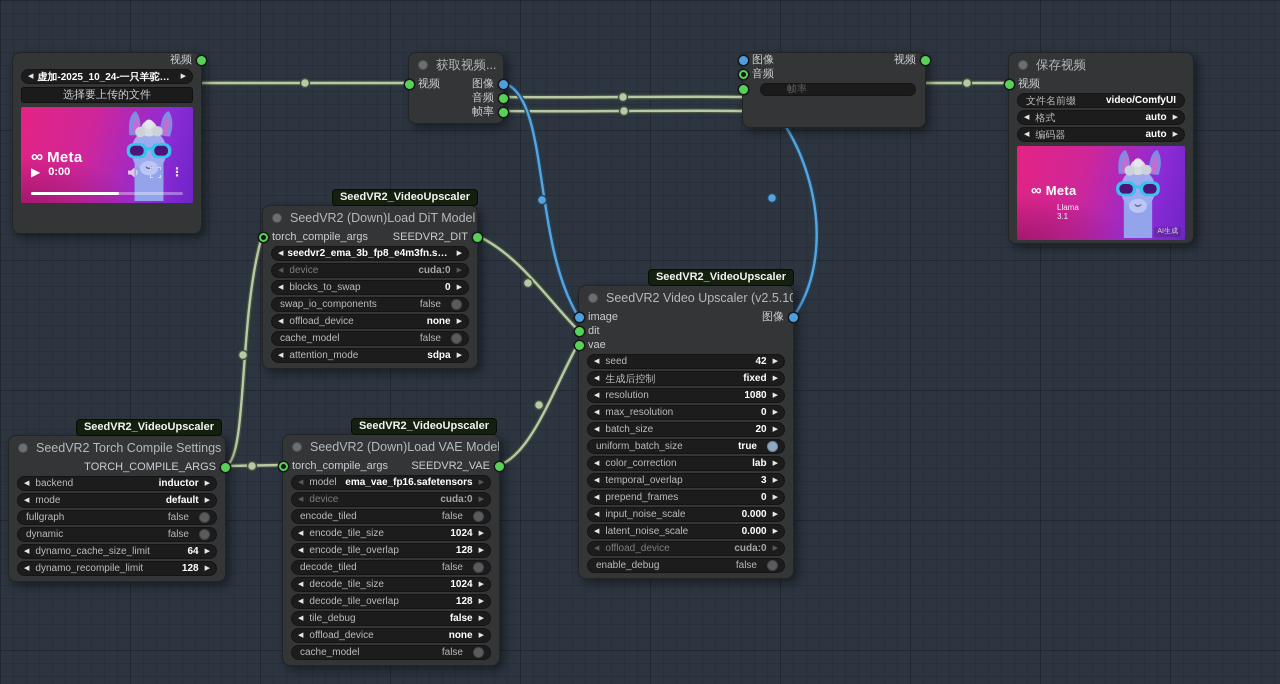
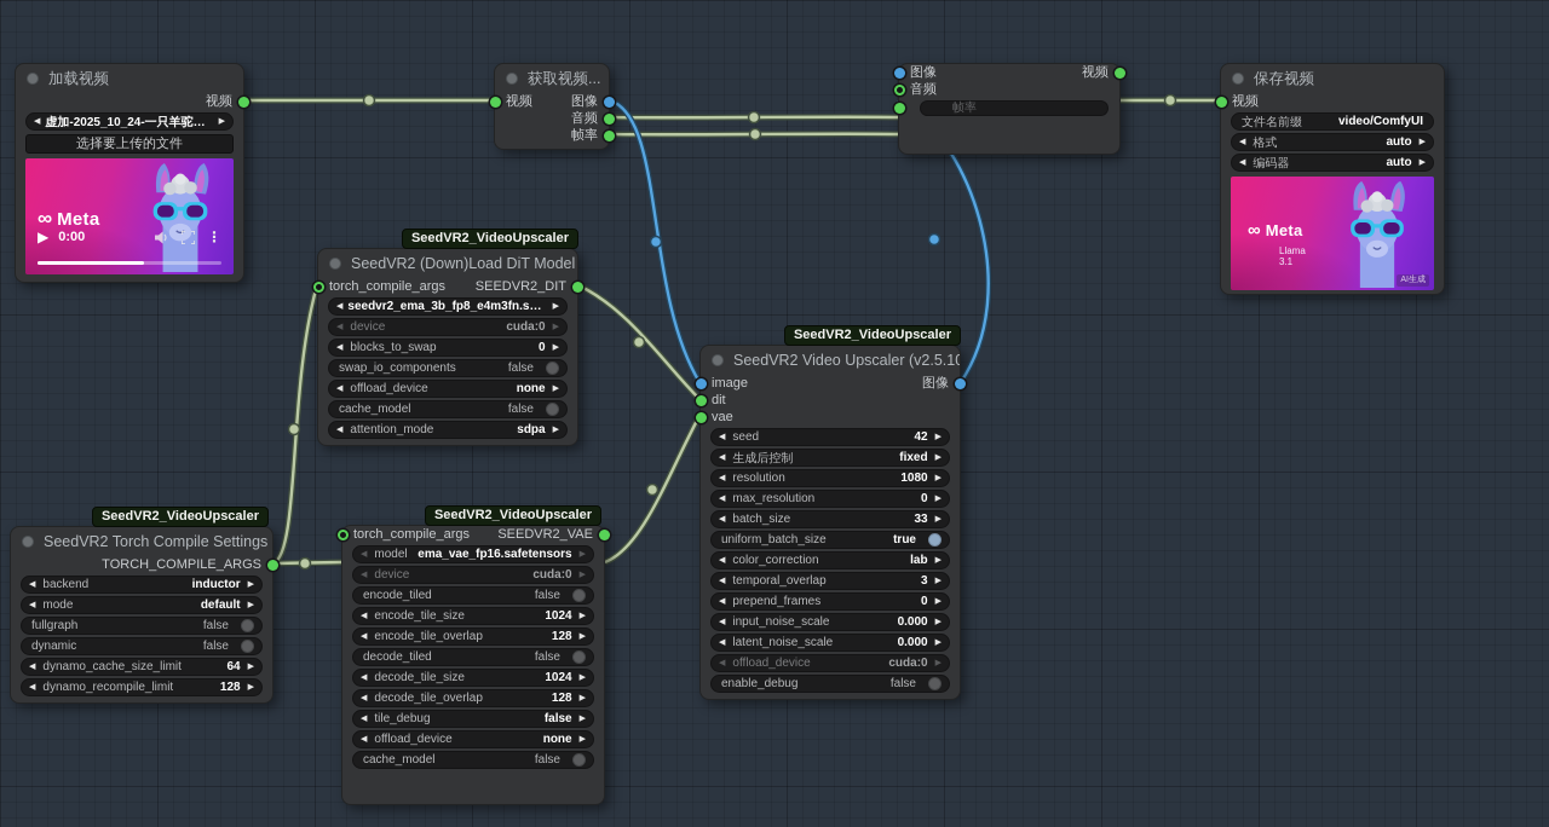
  SeedVR2_VideoUpscaler
  SeedVR2_VideoUpscaler
  SeedVR2_VideoUpscaler
  SeedVR2_VideoUpscaler
+ 加载视频
  视频
  虚加-2025_10_24-一只羊驼左右
  选择要上传的文件
  ∞
  Meta
  ▶
  0:00
  ⋮
  获取视频...
  视频
  图像
  音频
  帧率
  图像
  视频
  音频
  帧率
  保存视频
  视频
  文件名前缀
  video/ComfyUI
  格式
  auto
  编码器
  auto
  ∞
  Meta
  Llama 3.1
  SeedVR2 (Down)Load DiT Model
  torch_compile_args
  SEEDVR2_DIT
  seedvr2_ema_3b_fp8_e4m3fn.safe
  device
  cuda:0
  blocks_to_swap
  0
  swap_io_components
  false
  offload_device
  none
  cache_model
  false
  attention_mode
  sdpa
  SeedVR2 Video Upscaler (v2.5.10
  image
  图像
  dit
  vae
  seed
  42
  生成后控制
  fixed
  resolution
  1080
  max_resolution
  0
  batch_size
- 20
+ 33
  uniform_batch_size
  true
  color_correction
  lab
  temporal_overlap
  3
  prepend_frames
  0
  input_noise_scale
  0.000
  latent_noise_scale
  0.000
  offload_device
  cuda:0
  enable_debug
  false
  SeedVR2 Torch Compile Settings
  TORCH_COMPILE_ARGS
  backend
  inductor
  mode
  default
  fullgraph
  false
  dynamic
  false
  dynamo_cache_size_limit
  64
  dynamo_recompile_limit
  128
- SeedVR2 (Down)Load VAE Model
  torch_compile_args
  SEEDVR2_VAE
  model
  ema_vae_fp16.safetensors
  device
  cuda:0
  encode_tiled
  false
  encode_tile_size
  1024
  encode_tile_overlap
  128
  decode_tiled
  false
  decode_tile_size
  1024
  decode_tile_overlap
  128
  tile_debug
  false
  offload_device
  none
  cache_model
  false
